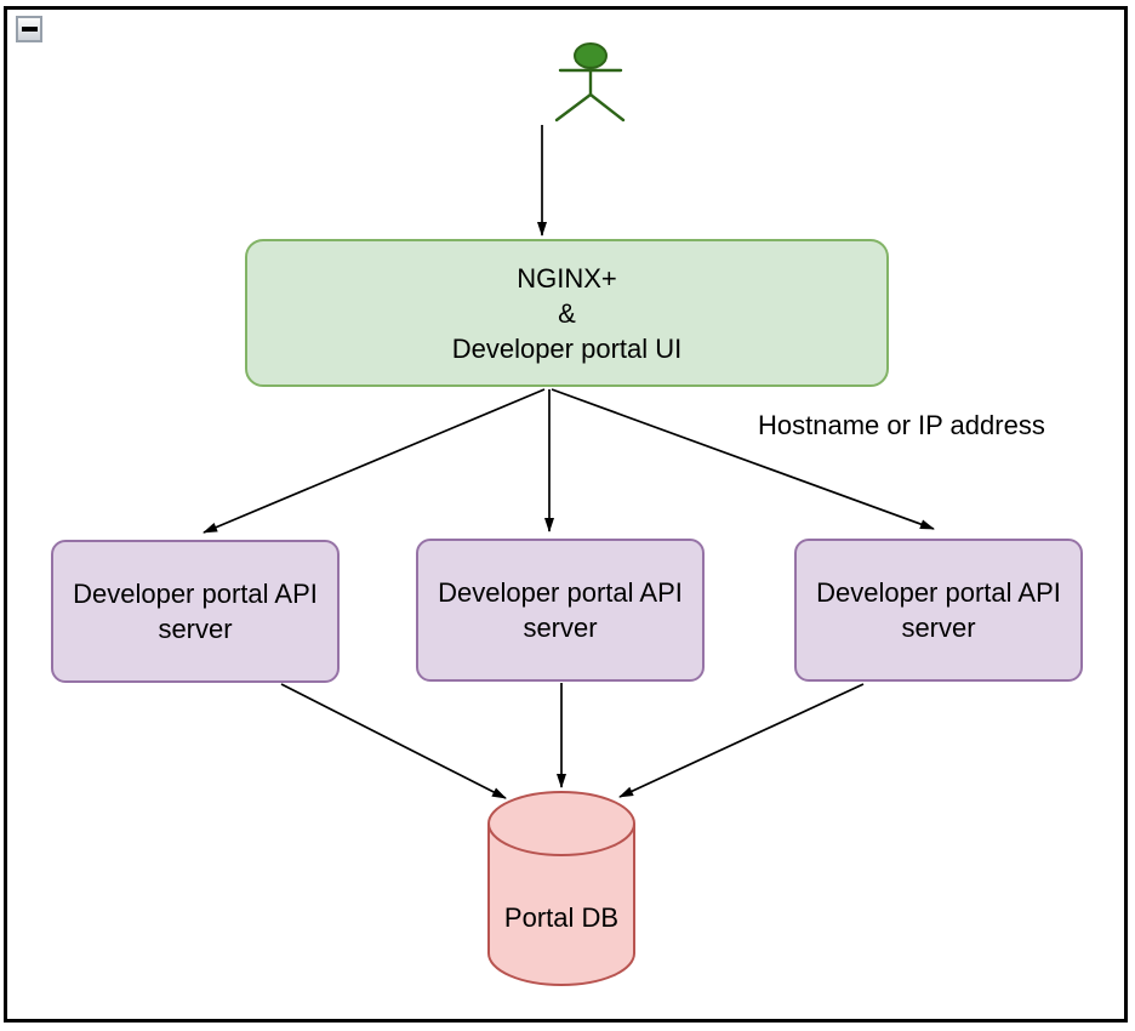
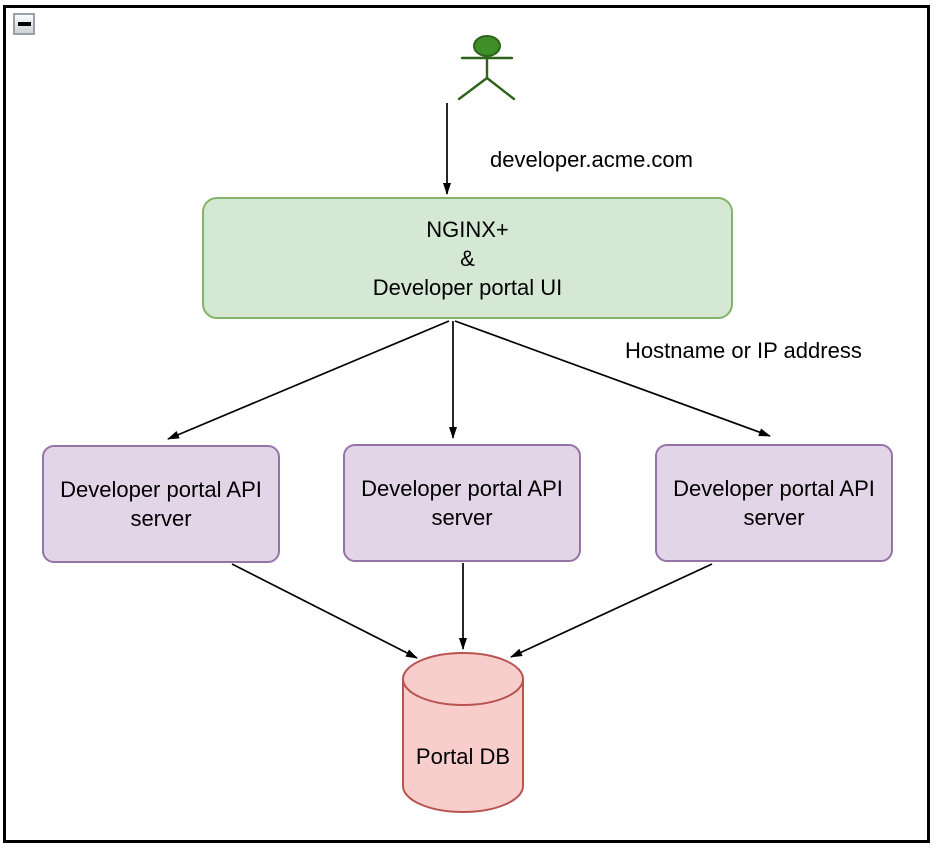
  NGINX+
  &
  Developer portal UI
  Developer portal API server
  Developer portal API server
  Developer portal API server
+ developer.acme.com
  Hostname or IP address
  Portal DB
